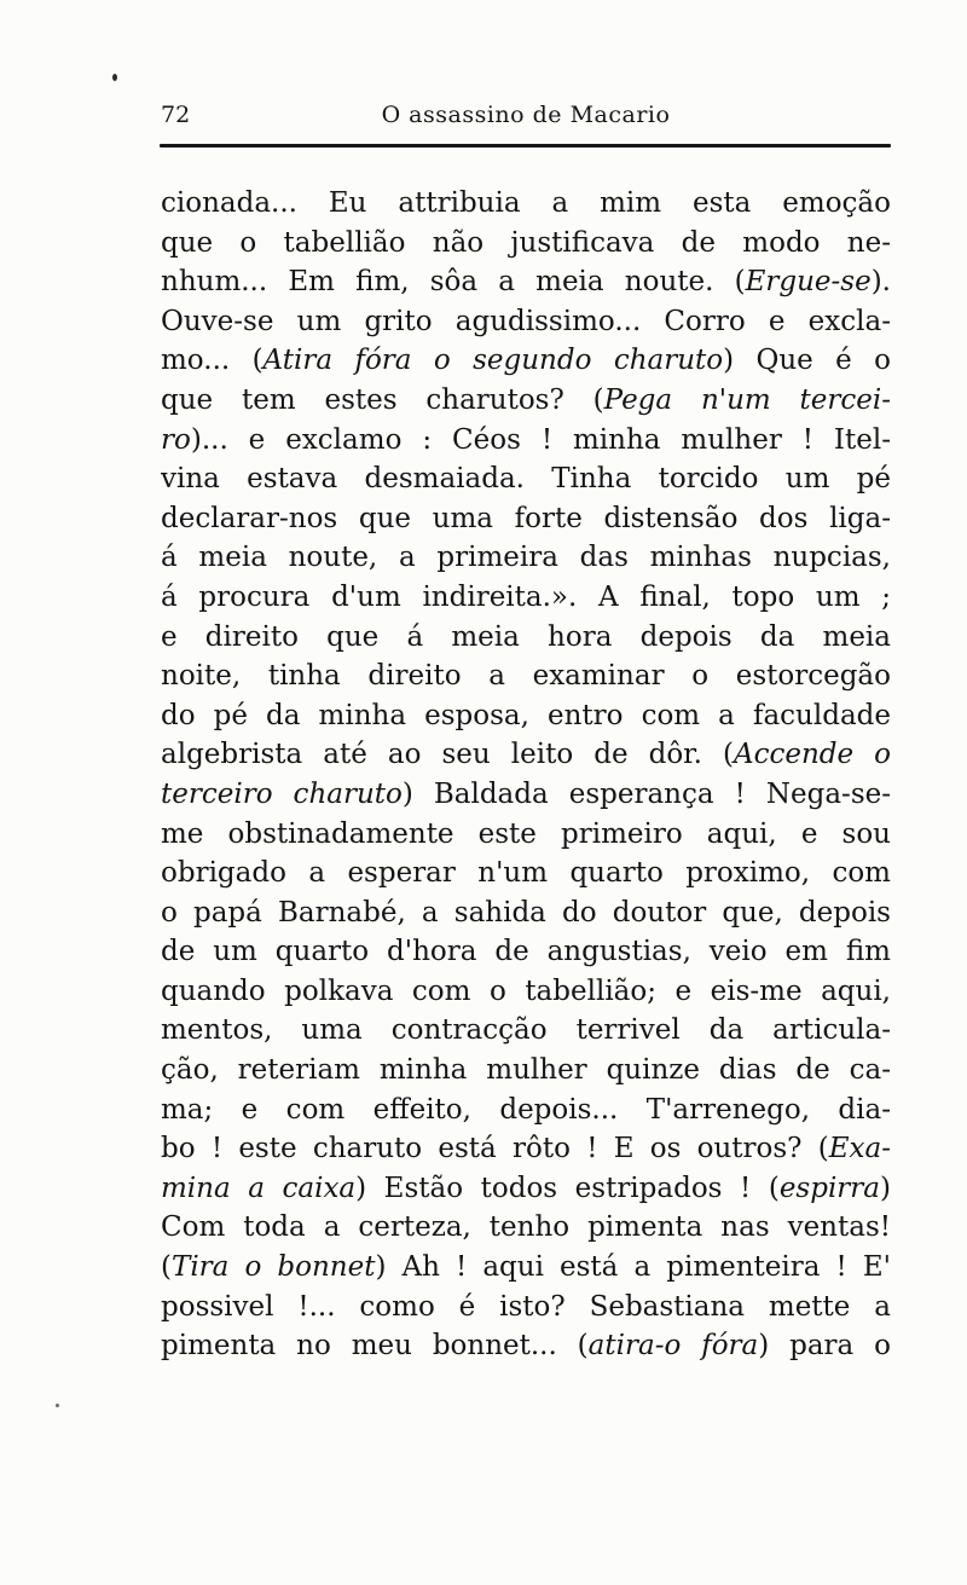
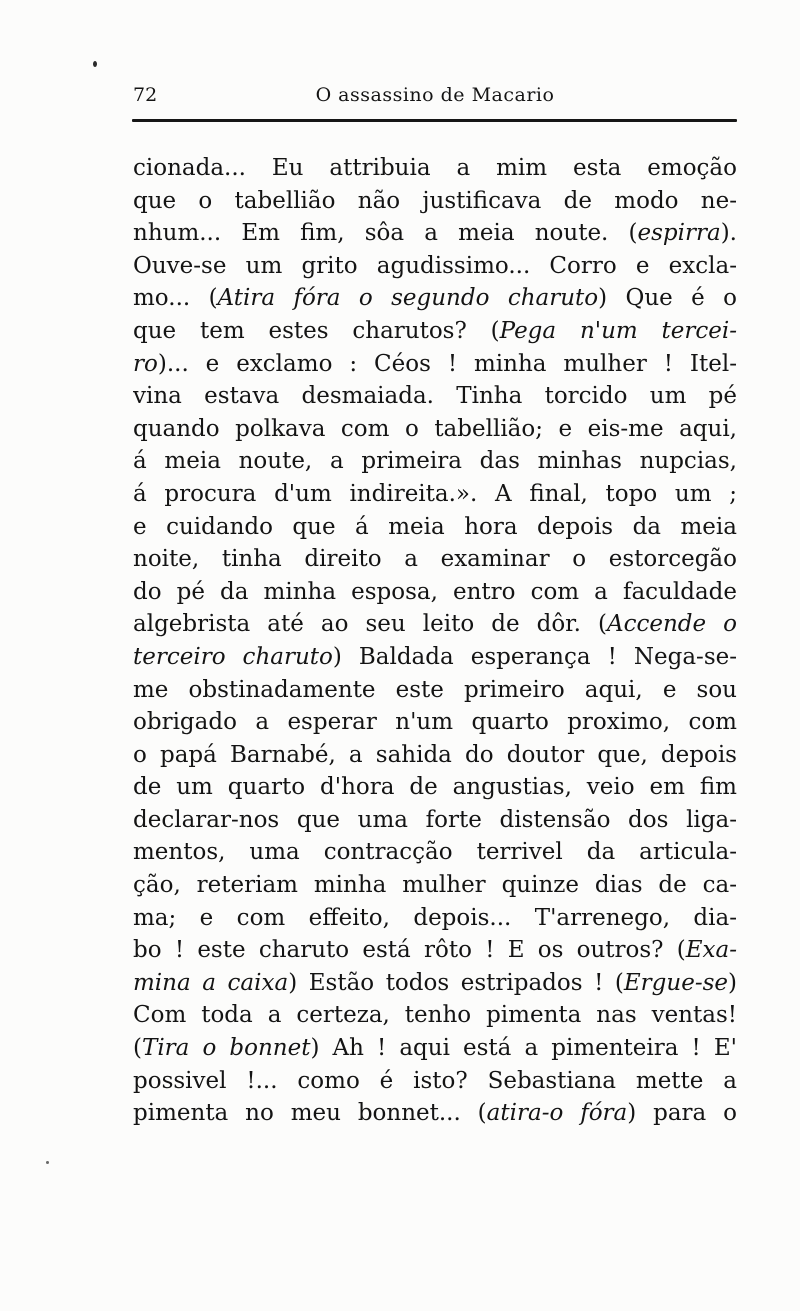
  72
  O assassino de Macario
  cionada... Eu attribuia a mim esta emoção
  que o tabellião não justificava de modo ne-
- nhum... Em fim, sôa a meia noute. (Ergue-se).
+ nhum... Em fim, sôa a meia noute. (espirra).
  Ouve-se um grito agudissimo... Corro e excla-
  mo... (Atira fóra o segundo charuto) Que é o
  que tem estes charutos? (Pega n'um tercei-
  ro)... e exclamo : Céos ! minha mulher ! Itel-
  vina estava desmaiada. Tinha torcido um pé
- declarar-nos que uma forte distensão dos liga-
+ quando polkava com o tabellião; e eis-me aqui,
  á meia noute, a primeira das minhas nupcias,
  á procura d'um indireita.». A final, topo um ;
- e direito que á meia hora depois da meia
+ e cuidando que á meia hora depois da meia
  noite, tinha direito a examinar o estorcegão
  do pé da minha esposa, entro com a faculdade
  algebrista até ao seu leito de dôr. (Accende o
  terceiro charuto) Baldada esperança ! Nega-se-
  me obstinadamente este primeiro aqui, e sou
  obrigado a esperar n'um quarto proximo, com
  o papá Barnabé, a sahida do doutor que, depois
  de um quarto d'hora de angustias, veio em fim
- quando polkava com o tabellião; e eis-me aqui,
+ declarar-nos que uma forte distensão dos liga-
  mentos, uma contracção terrivel da articula-
  ção, reteriam minha mulher quinze dias de ca-
  ma; e com effeito, depois... T'arrenego, dia-
  bo ! este charuto está rôto ! E os outros? (Exa-
- mina a caixa) Estão todos estripados ! (espirra)
+ mina a caixa) Estão todos estripados ! (Ergue-se)
  Com toda a certeza, tenho pimenta nas ventas!
  (Tira o bonnet) Ah ! aqui está a pimenteira ! E'
  possivel !... como é isto? Sebastiana mette a
  pimenta no meu bonnet... (atira-o fóra) para o
